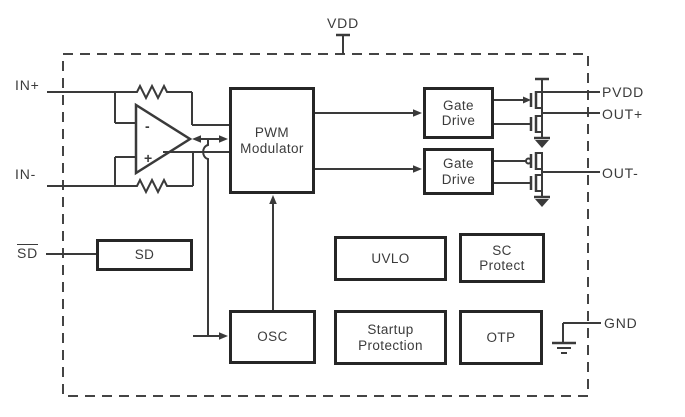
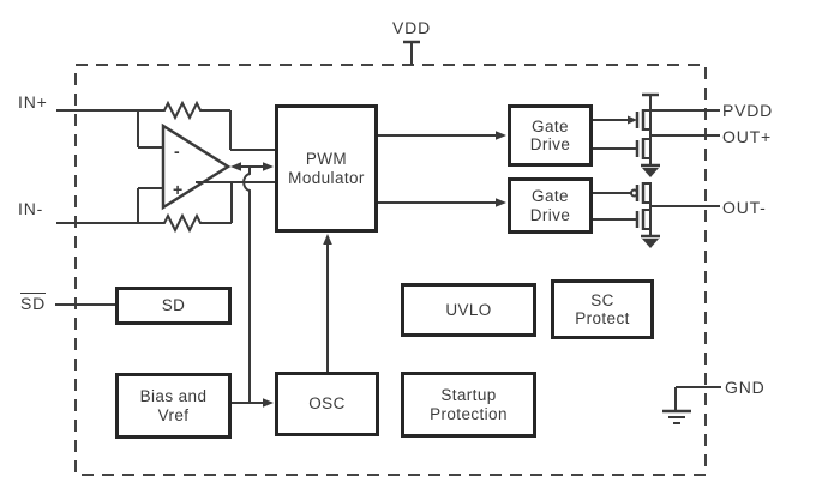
  PWM
  Modulator
  Gate
  Drive
  Gate
  Drive
  SD
  UVLO
  SC
  Protect
+ Bias and
+ Vref
  OSC
  Startup
  Protection
- OTP
  -
  +
  VDD
  IN+
  IN-
  SD
  PVDD
  OUT+
  OUT-
  GND
